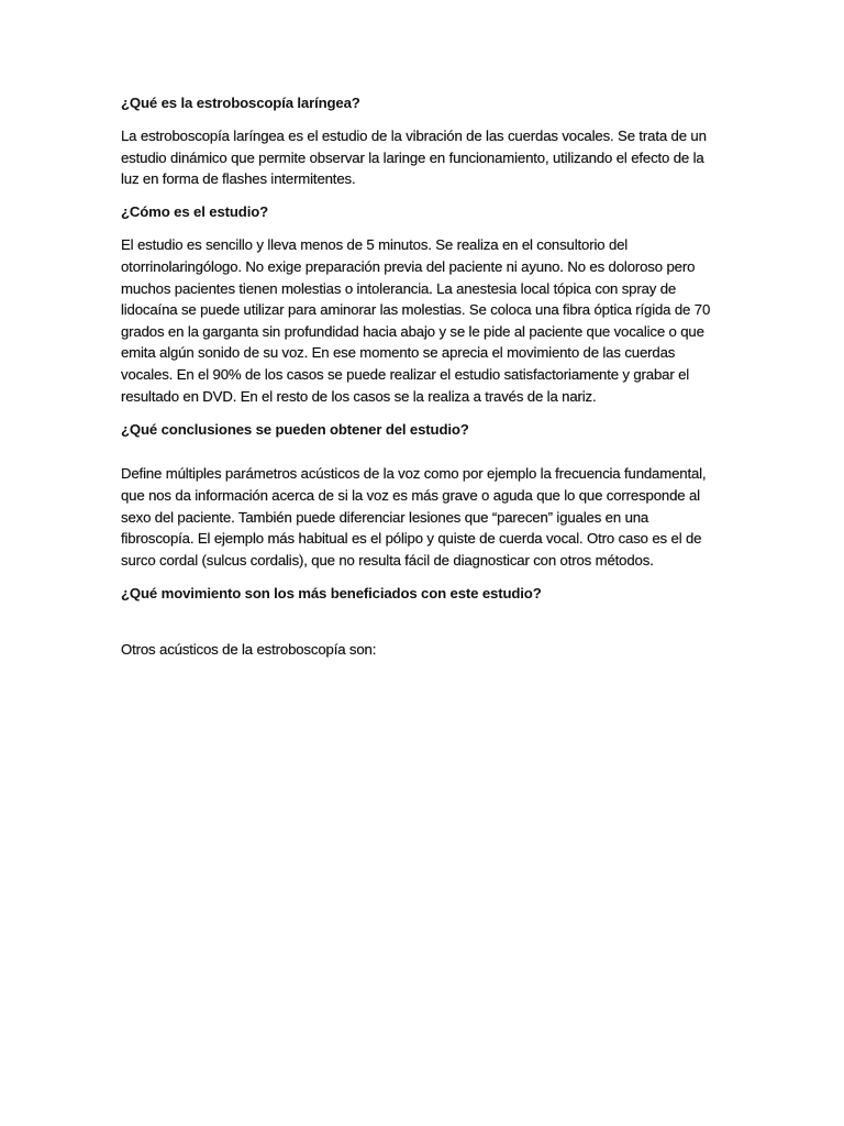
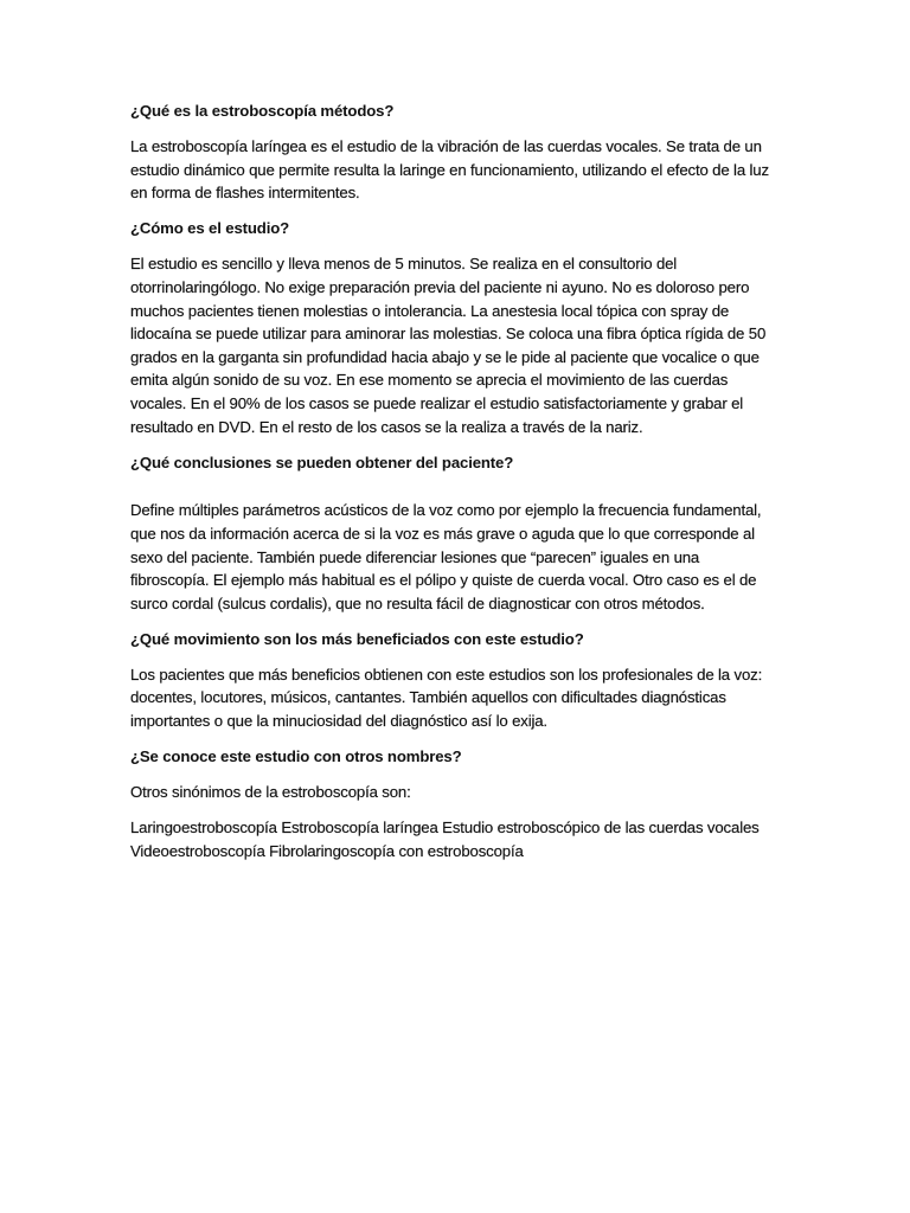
- ¿Qué es la estroboscopía laríngea?
+ ¿Qué es la estroboscopía métodos?
- La estroboscopía laríngea es el estudio de la vibración de las cuerdas vocales. Se trata de un estudio dinámico que permite observar la laringe en funcionamiento, utilizando el efecto de la luz en forma de flashes intermitentes.
+ La estroboscopía laríngea es el estudio de la vibración de las cuerdas vocales. Se trata de un estudio dinámico que permite resulta la laringe en funcionamiento, utilizando el efecto de la luz en forma de flashes intermitentes.
  ¿Cómo es el estudio?
- El estudio es sencillo y lleva menos de 5 minutos. Se realiza en el consultorio del otorrinolaringólogo. No exige preparación previa del paciente ni ayuno. No es doloroso pero muchos pacientes tienen molestias o intolerancia. La anestesia local tópica con spray de lidocaína se puede utilizar para aminorar las molestias. Se coloca una fibra óptica rígida de 70 grados en la garganta sin profundidad hacia abajo y se le pide al paciente que vocalice o que emita algún sonido de su voz. En ese momento se aprecia el movimiento de las cuerdas vocales. En el 90% de los casos se puede realizar el estudio satisfactoriamente y grabar el resultado en DVD. En el resto de los casos se la realiza a través de la nariz.
+ El estudio es sencillo y lleva menos de 5 minutos. Se realiza en el consultorio del otorrinolaringólogo. No exige preparación previa del paciente ni ayuno. No es doloroso pero muchos pacientes tienen molestias o intolerancia. La anestesia local tópica con spray de lidocaína se puede utilizar para aminorar las molestias. Se coloca una fibra óptica rígida de 50 grados en la garganta sin profundidad hacia abajo y se le pide al paciente que vocalice o que emita algún sonido de su voz. En ese momento se aprecia el movimiento de las cuerdas vocales. En el 90% de los casos se puede realizar el estudio satisfactoriamente y grabar el resultado en DVD. En el resto de los casos se la realiza a través de la nariz.
- ¿Qué conclusiones se pueden obtener del estudio?
+ ¿Qué conclusiones se pueden obtener del paciente?
  Define múltiples parámetros acústicos de la voz como por ejemplo la frecuencia fundamental, que nos da información acerca de si la voz es más grave o aguda que lo que corresponde al sexo del paciente. También puede diferenciar lesiones que “parecen” iguales en una fibroscopía. El ejemplo más habitual es el pólipo y quiste de cuerda vocal. Otro caso es el de surco cordal (sulcus cordalis), que no resulta fácil de diagnosticar con otros métodos.
  ¿Qué movimiento son los más beneficiados con este estudio?
+ Los pacientes que más beneficios obtienen con este estudios son los profesionales de la voz: docentes, locutores, músicos, cantantes. También aquellos con dificultades diagnósticas importantes o que la minuciosidad del diagnóstico así lo exija.
+ ¿Se conoce este estudio con otros nombres?
- Otros acústicos de la estroboscopía son:
+ Otros sinónimos de la estroboscopía son:
+ Laringoestroboscopía Estroboscopía laríngea Estudio estroboscópico de las cuerdas vocales Videoestroboscopía Fibrolaringoscopía con estroboscopía
